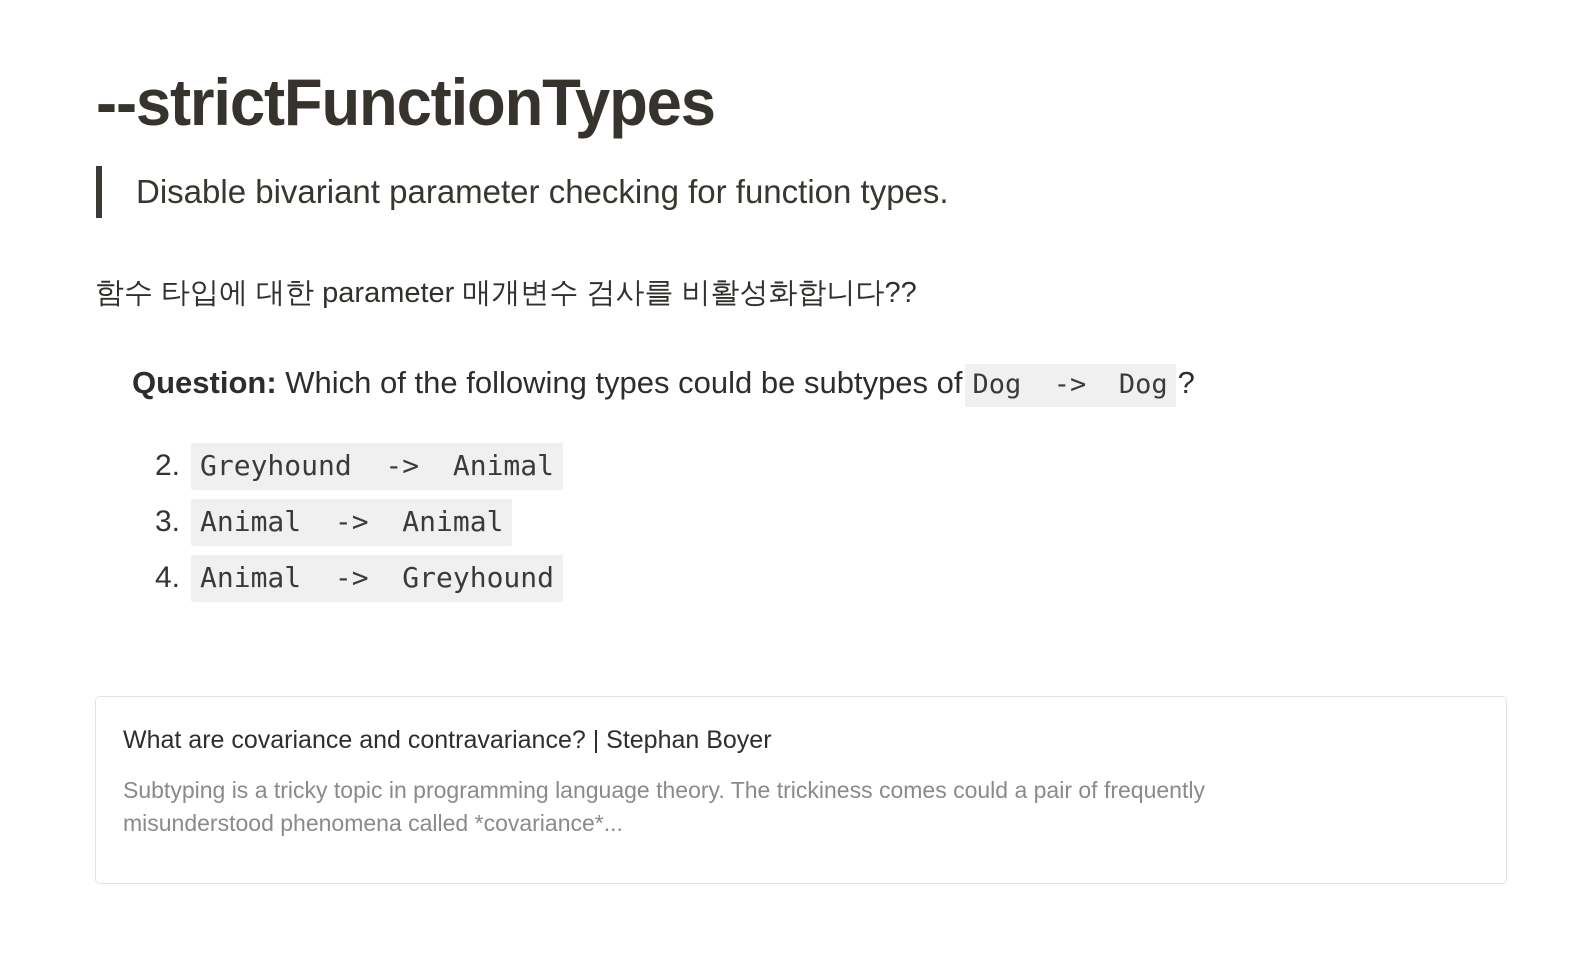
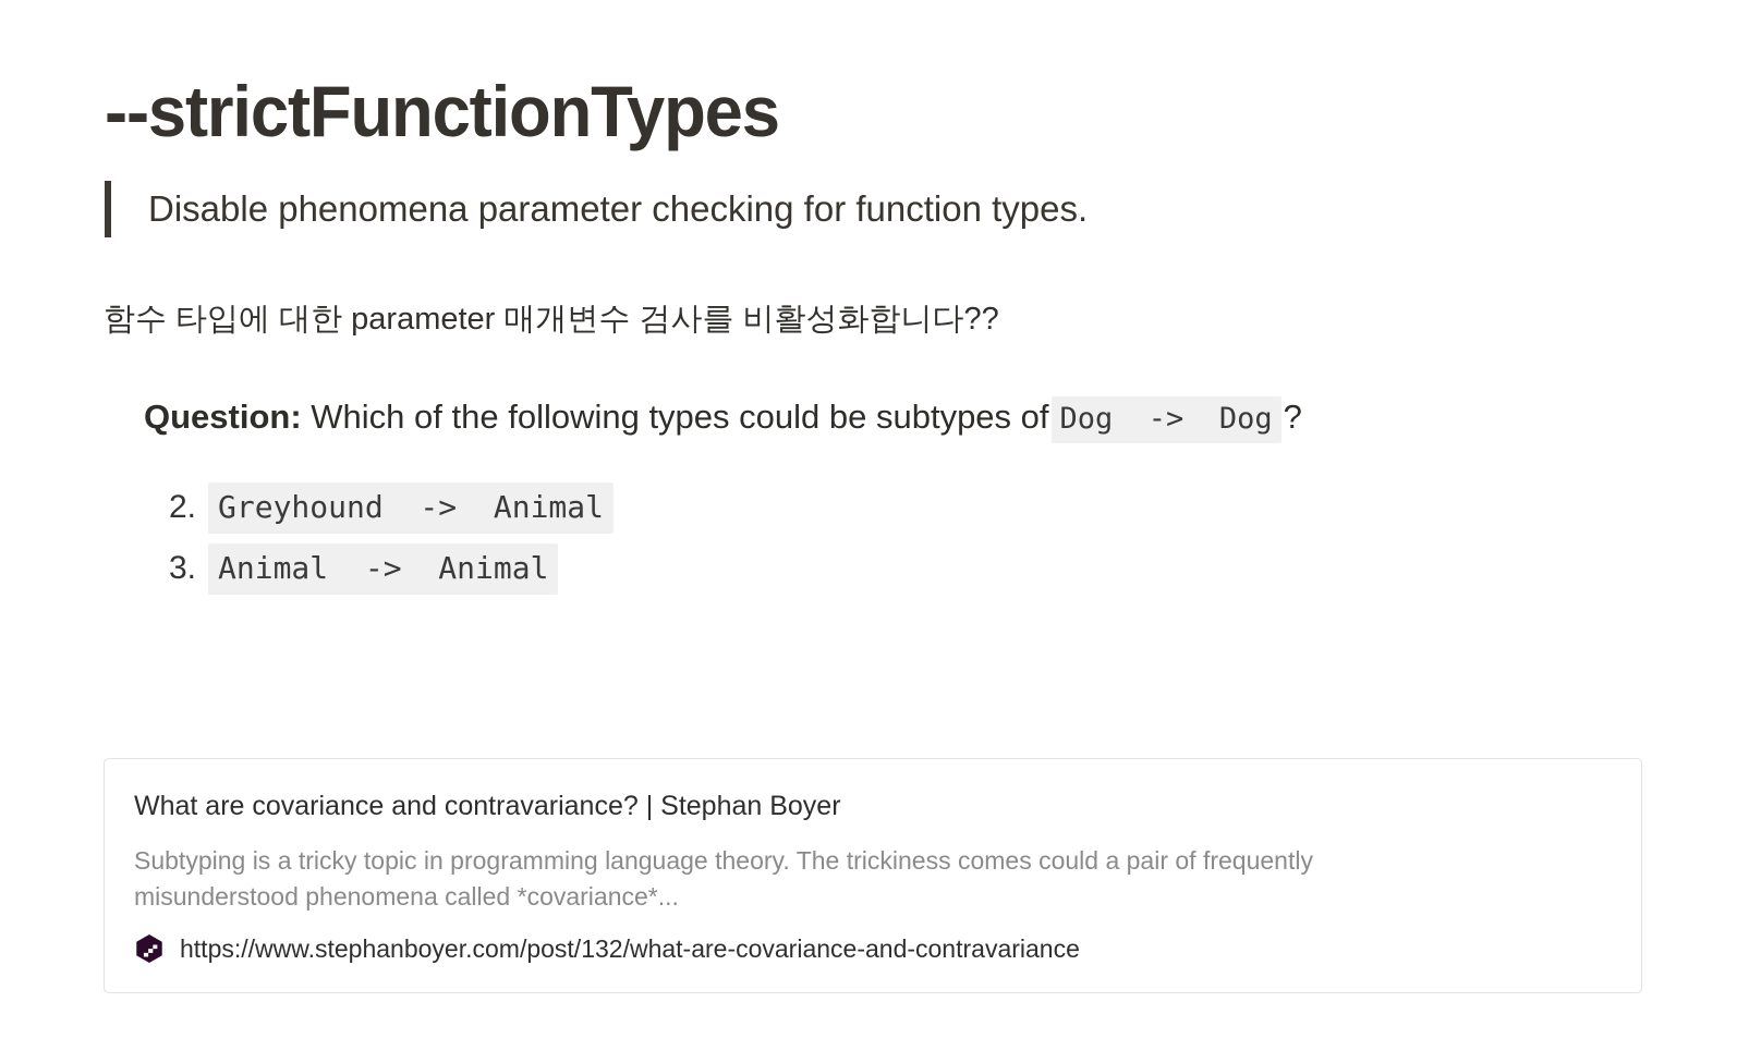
  --strictFunctionTypes
- Disable bivariant parameter checking for function types.
+ Disable phenomena parameter checking for function types.
  함수 타입에 대한 parameter 매개변수 검사를 비활성화합니다??
  Question: Which of the following types could be subtypes of Dog -> Dog ?
  2.
  Greyhound -> Animal
  3.
  Animal -> Animal
- 4.
- Animal -> Greyhound
  What are covariance and contravariance? | Stephan Boyer
  Subtyping is a tricky topic in programming language theory. The trickiness comes could a pair of frequently misunderstood phenomena called *covariance*...
+ https://www.stephanboyer.com/post/132/what-are-covariance-and-contravariance
